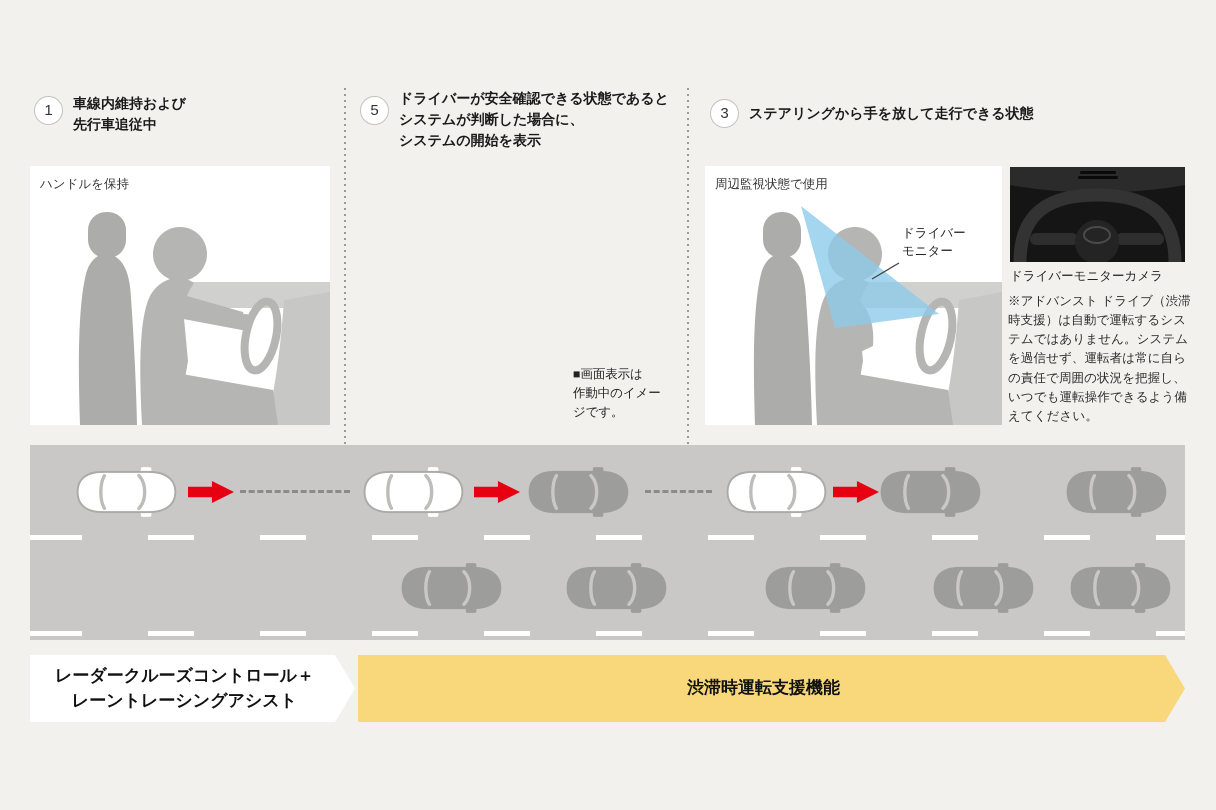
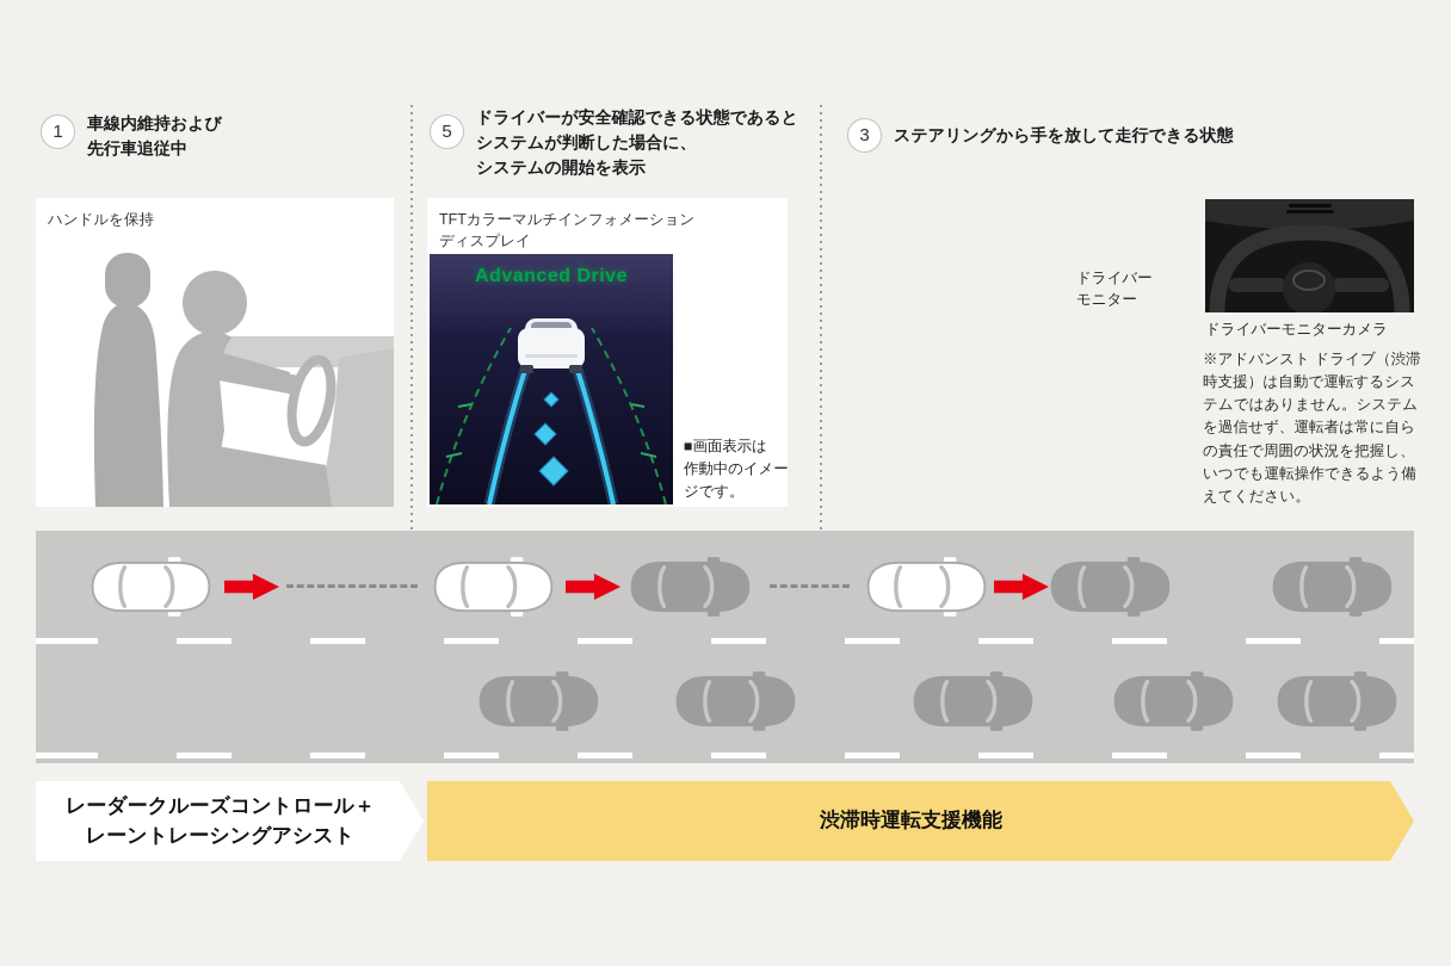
  1
  車線内維持および
  先行車追従中
  5
  ドライバーが安全確認できる状態であると
  システムが判断した場合に、
  システムの開始を表示
  3
  ステアリングから手を放して走行できる状態
  ハンドルを保持
+ TFTカラーマルチインフォメーション
+ ディスプレイ
+ Advanced Drive
  ■画面表示は
  作動中のイメー
  ジです。
- 周辺監視状態で使用
  ドライバー
  モニター
  ドライバーモニターカメラ
  ※アドバンスト ドライブ（渋滞時支援）は自動で運転するシステムではありません。システムを過信せず、運転者は常に自らの責任で周囲の状況を把握し、いつでも運転操作できるよう備えてください。
  レーダークルーズコントロール＋
  レーントレーシングアシスト
  渋滞時運転支援機能
